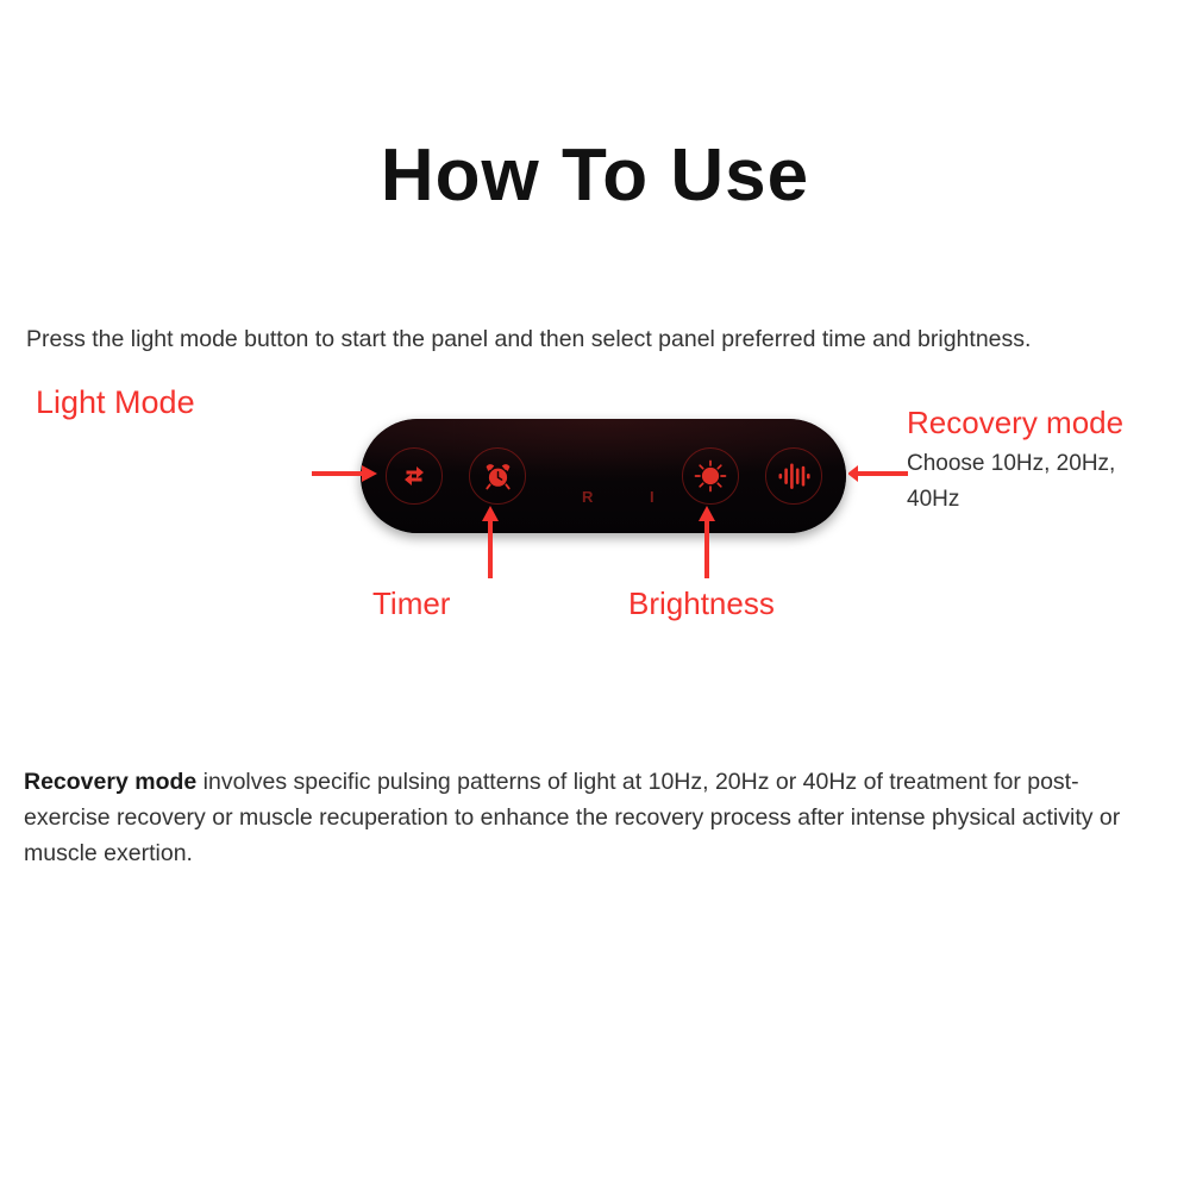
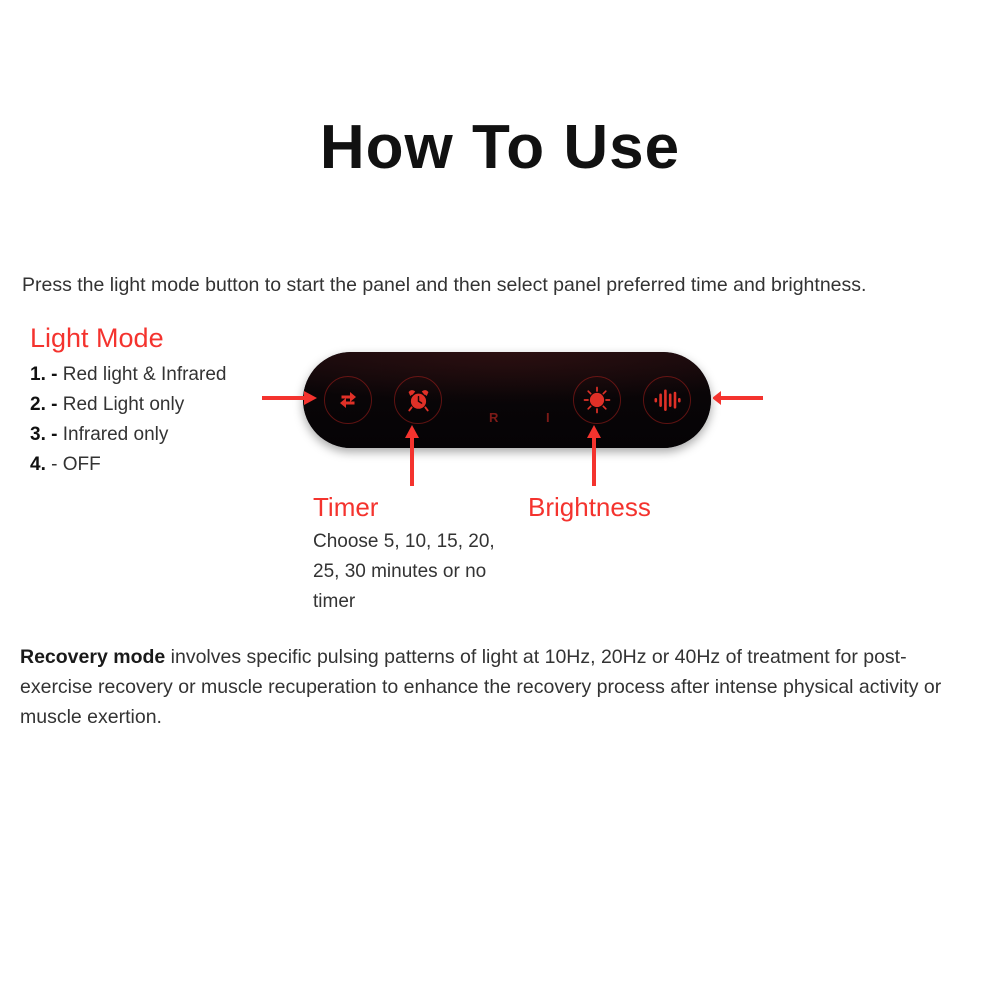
  How To Use
  Press the light mode button to start the panel and then select panel preferred time and brightness.
  Light Mode
+ 1. - Red light & Infrared
+ 2. - Red Light only
+ 3. - Infrared only
+ 4. - OFF
  R
  I
- Recovery mode
- Choose 10Hz, 20Hz, 40Hz
  Timer
+ Choose 5, 10, 15, 20, 25, 30 minutes or no timer
  Brightness
  Recovery mode involves specific pulsing patterns of light at 10Hz, 20Hz or 40Hz of treatment for post-exercise recovery or muscle recuperation to enhance the recovery process after intense physical activity or muscle exertion.
